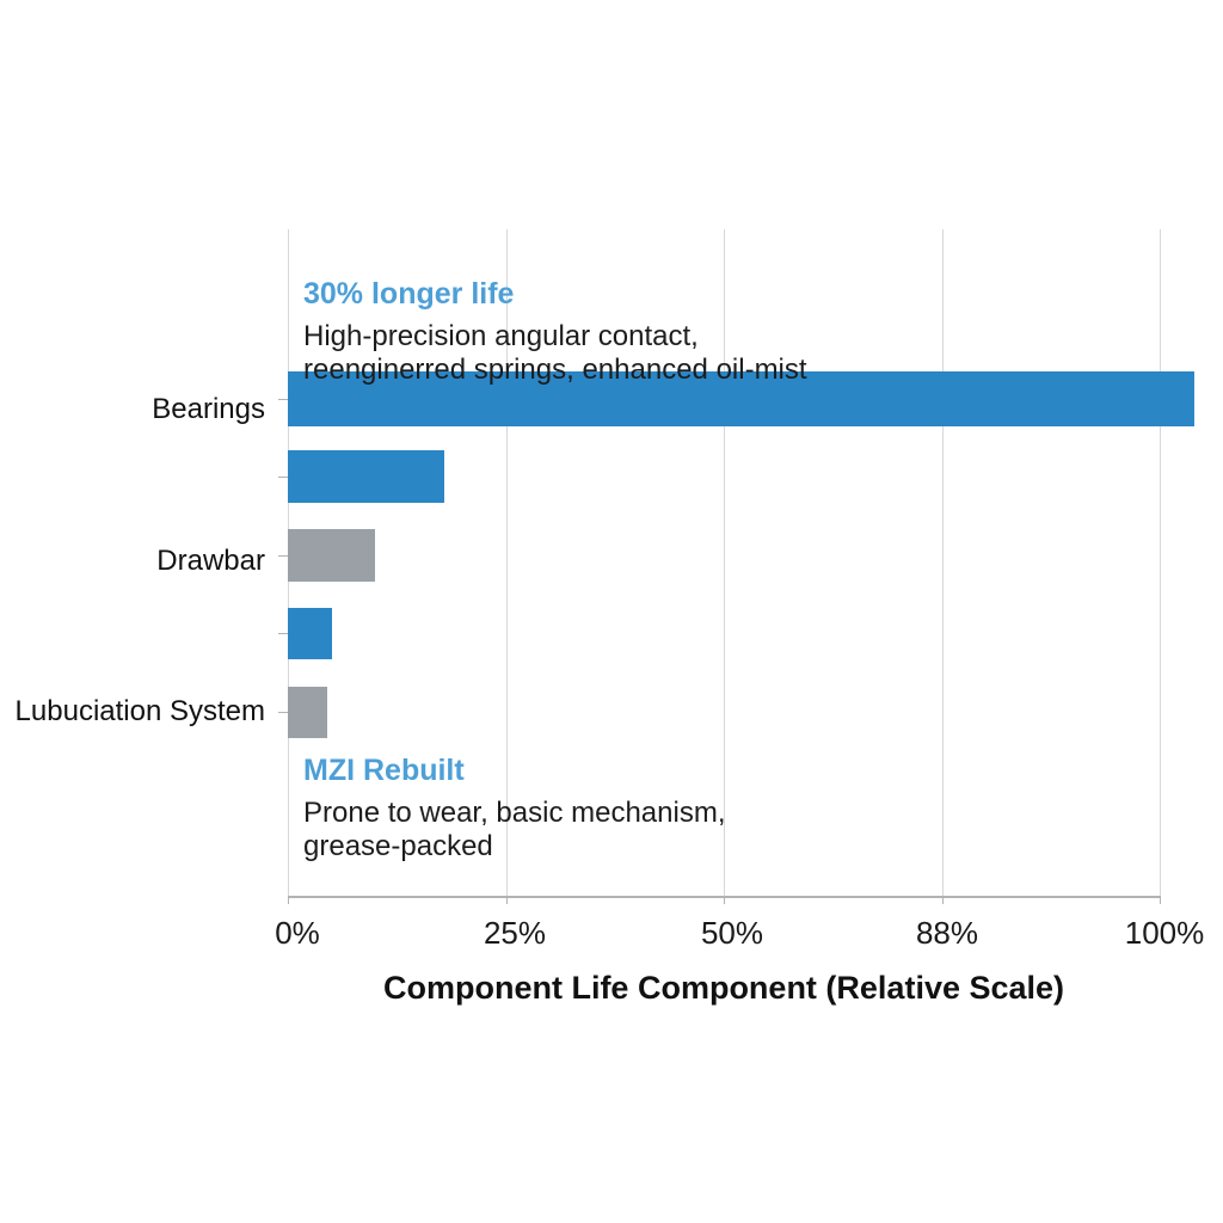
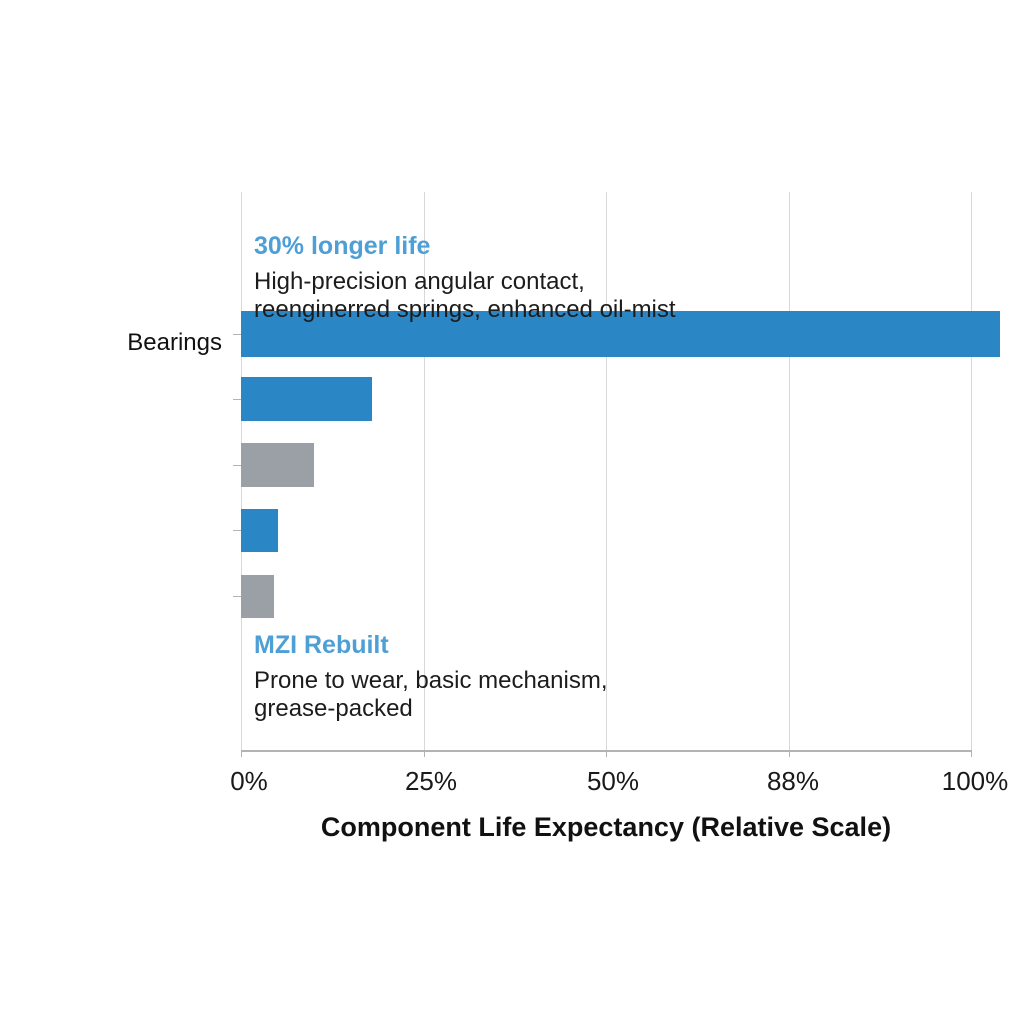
  0%
  25%
  50%
  88%
  100%
  Bearings
- Drawbar
- Lubuciation System
- Component Life Component (Relative Scale)
+ Component Life Expectancy (Relative Scale)
  30% longer life
  High-precision angular contact,
  reenginerred springs, enhanced oil-mist
  MZI Rebuilt
  Prone to wear, basic mechanism,
  grease-packed
